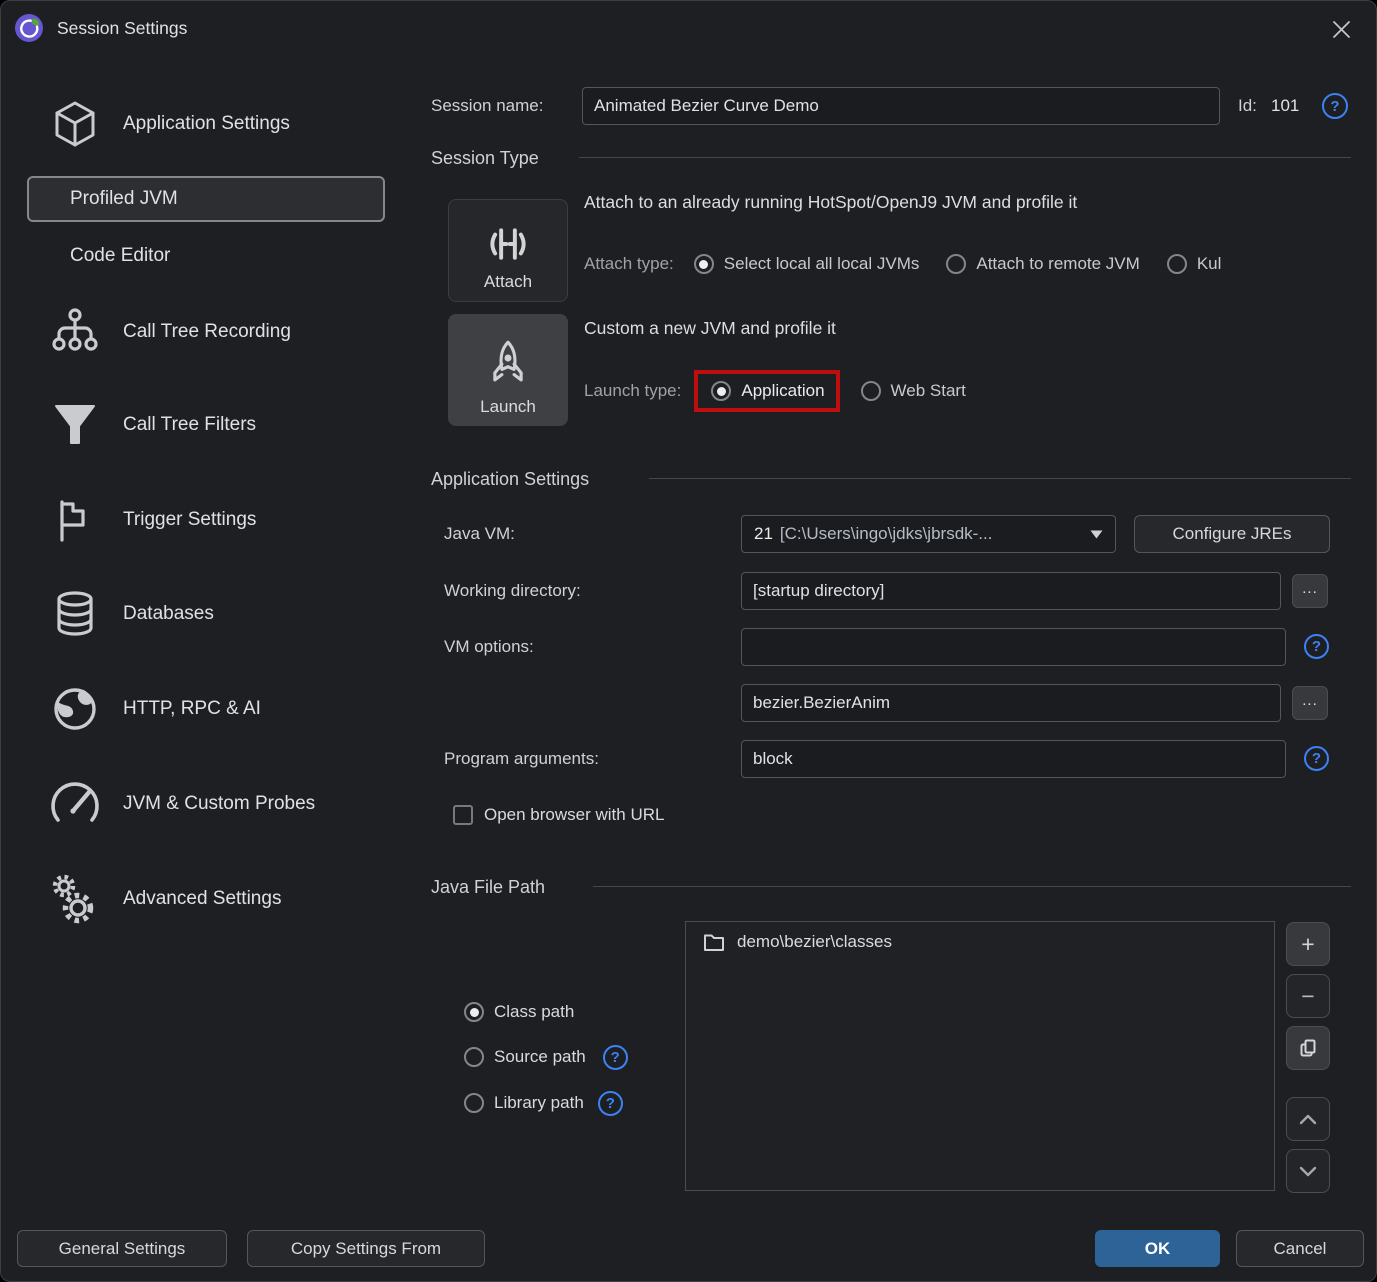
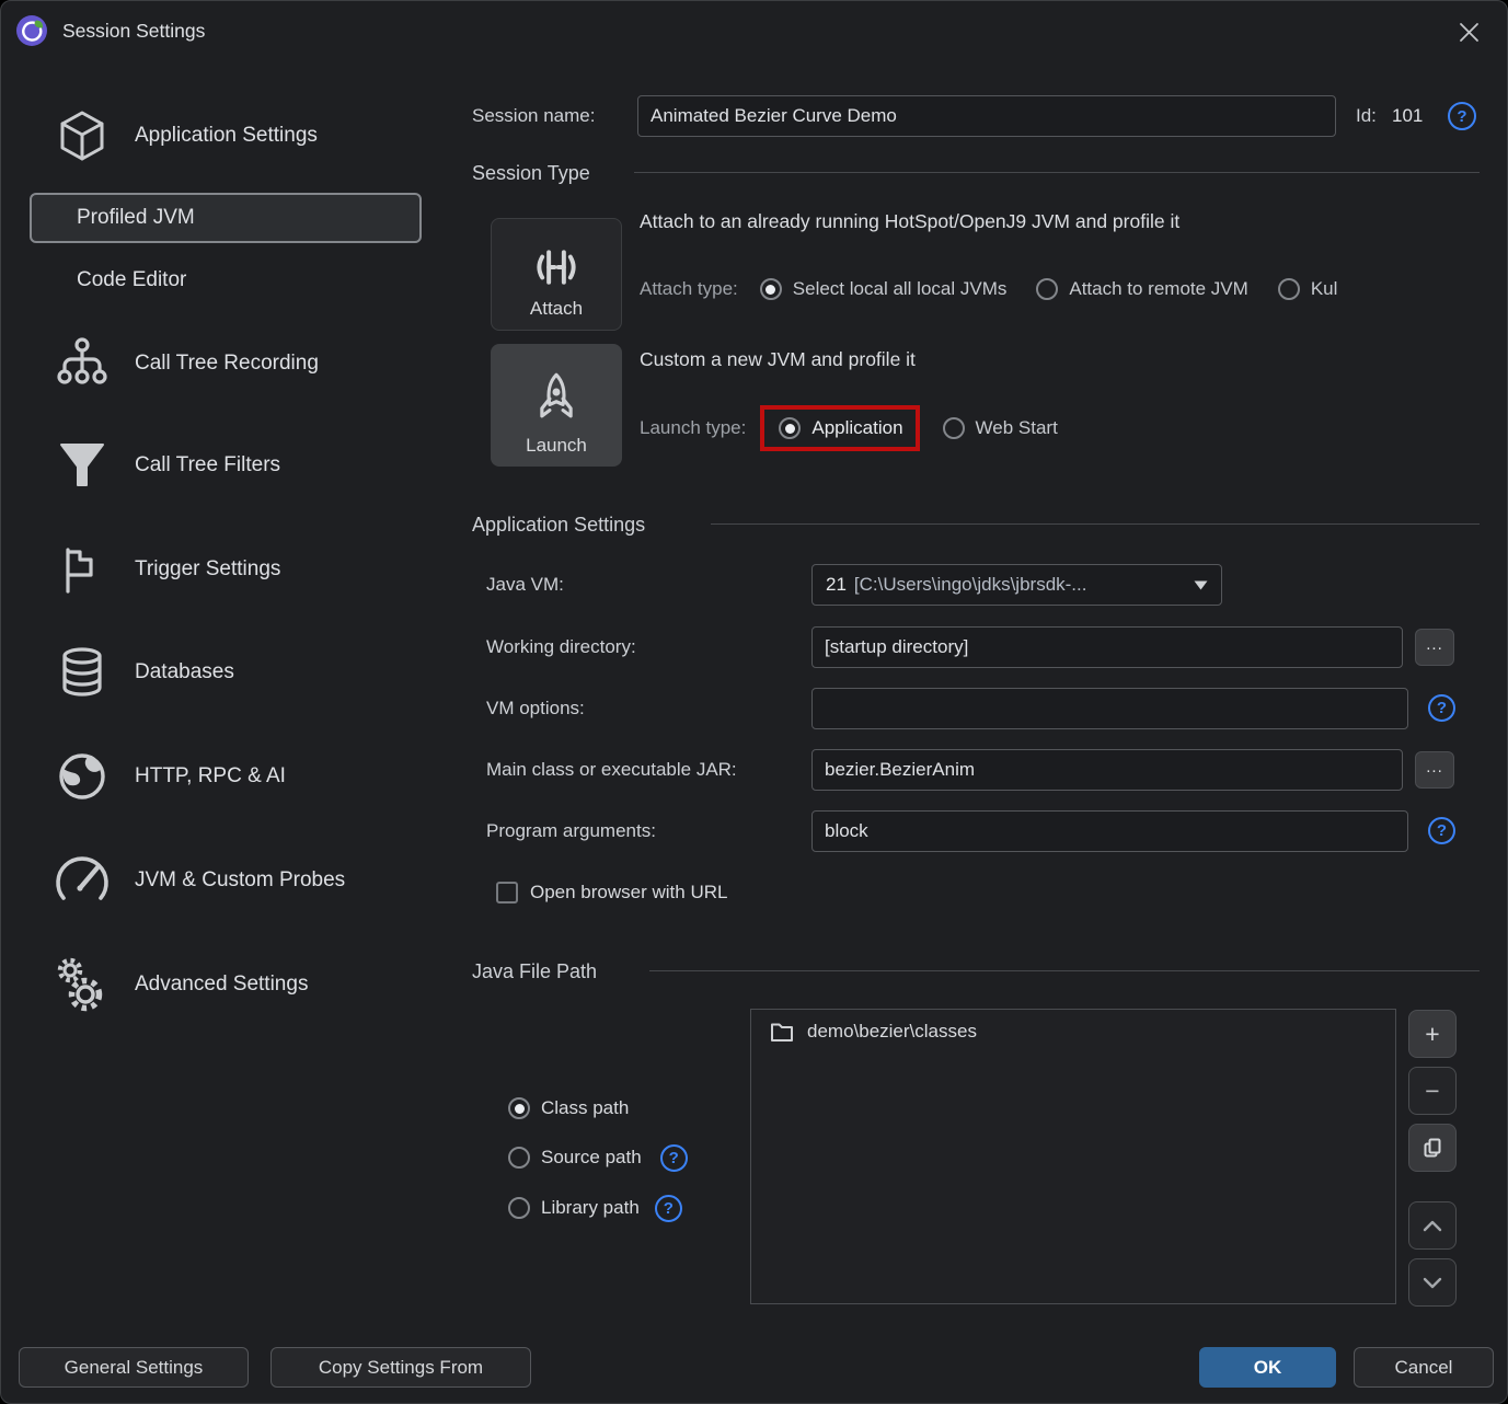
  Session Settings
  Application Settings
  Profiled JVM
  Code Editor
  Call Tree Recording
  Call Tree Filters
  Trigger Settings
  Databases
  HTTP, RPC & AI
  JVM & Custom Probes
  Advanced Settings
  Session name:
  Animated Bezier Curve Demo
  Id:
  101
  ?
  Session Type
  Attach
  Attach to an already running HotSpot/OpenJ9 JVM and profile it
  Attach type:
  Select local all local JVMs
  Attach to remote JVM
  Kul
  Launch
  Custom a new JVM and profile it
  Launch type:
  Application
  Web Start
  Application Settings
  Java VM:
  21
  [C:\Users\ingo\jdks\jbrsdk-...
- Configure JREs
  Working directory:
  [startup directory]
  ...
  VM options:
  ?
+ Main class or executable JAR:
  bezier.BezierAnim
  ...
  Program arguments:
  block
  ?
  Open browser with URL
  Java File Path
  Class path
  Source path
  ?
  Library path
  ?
  demo\bezier\classes
  +
  −
  General Settings
  Copy Settings From
  OK
  Cancel
